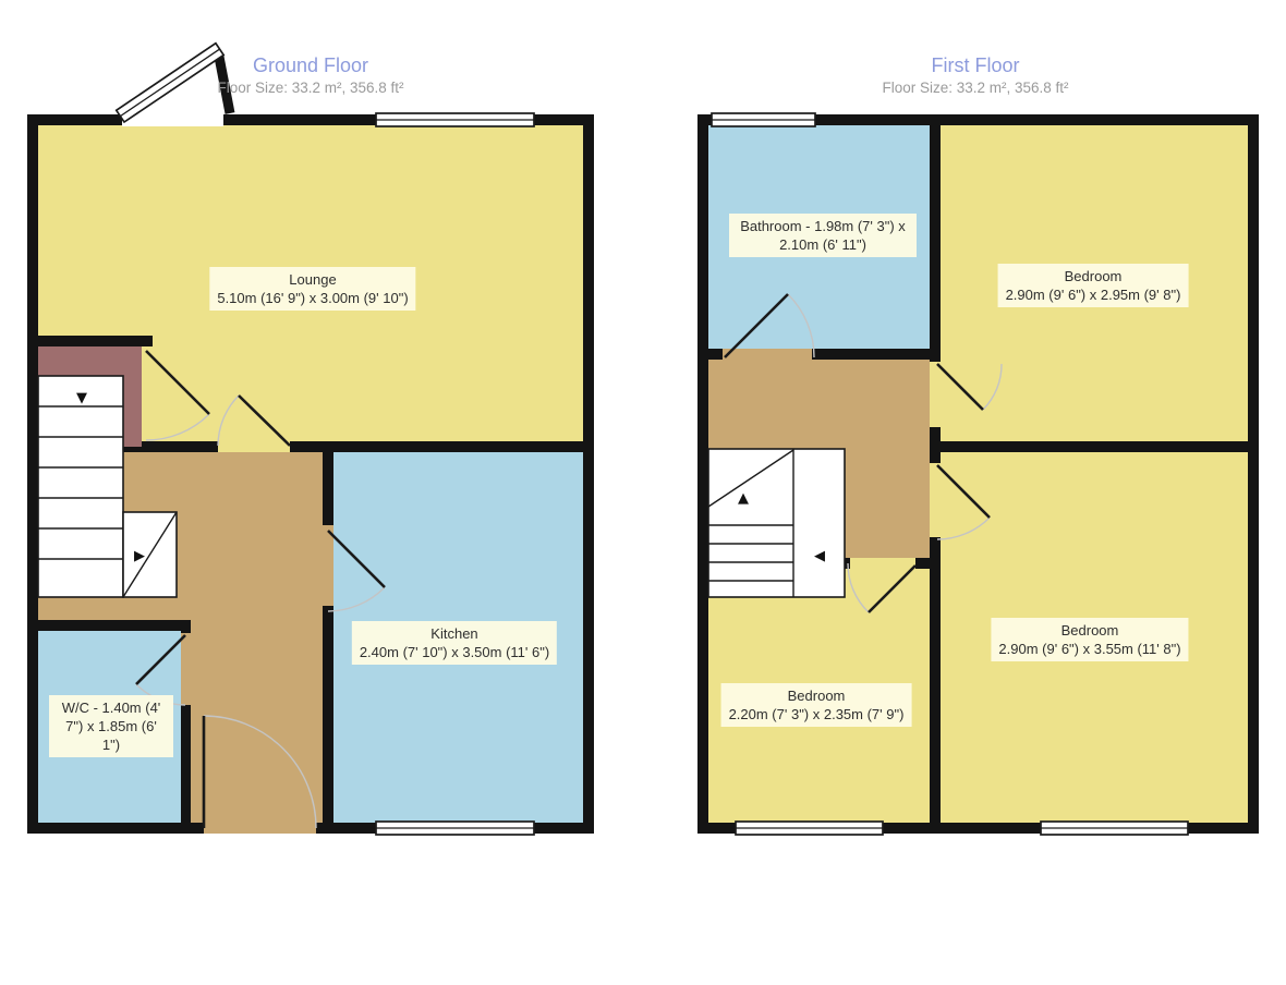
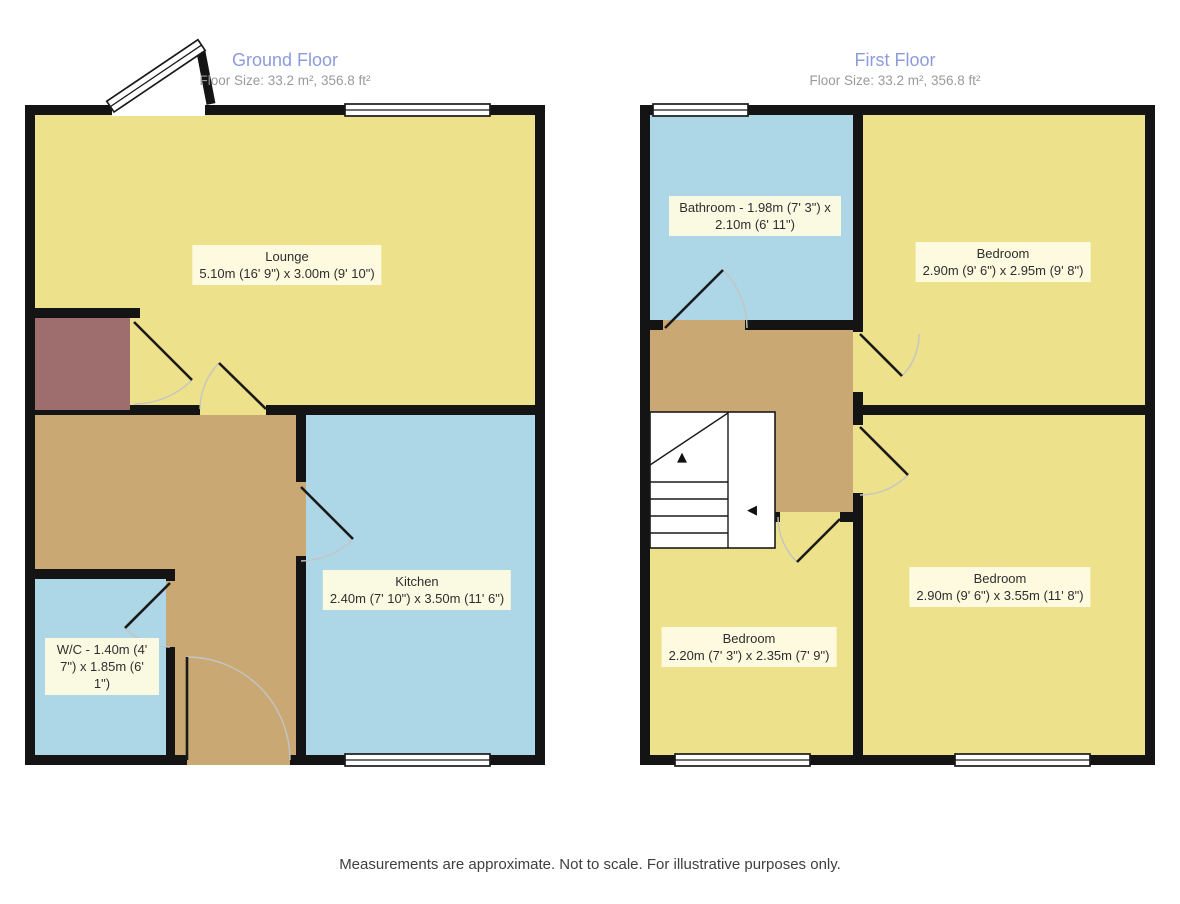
- ▼
- ▶
  ▲
  ◀
  Ground Floor
  Floor Size: 33.2 m², 356.8 ft²
  First Floor
  Floor Size: 33.2 m², 356.8 ft²
  Lounge
  5.10m (16' 9") x 3.00m (9' 10")
  Kitchen
  2.40m (7' 10") x 3.50m (11' 6")
  W/C - 1.40m (4' 7") x 1.85m (6' 1")
  Bathroom - 1.98m (7' 3") x 2.10m (6' 11")
  Bedroom
  2.90m (9' 6") x 2.95m (9' 8")
  Bedroom
  2.90m (9' 6") x 3.55m (11' 8")
  Bedroom
  2.20m (7' 3") x 2.35m (7' 9")
+ Measurements are approximate. Not to scale. For illustrative purposes only.
